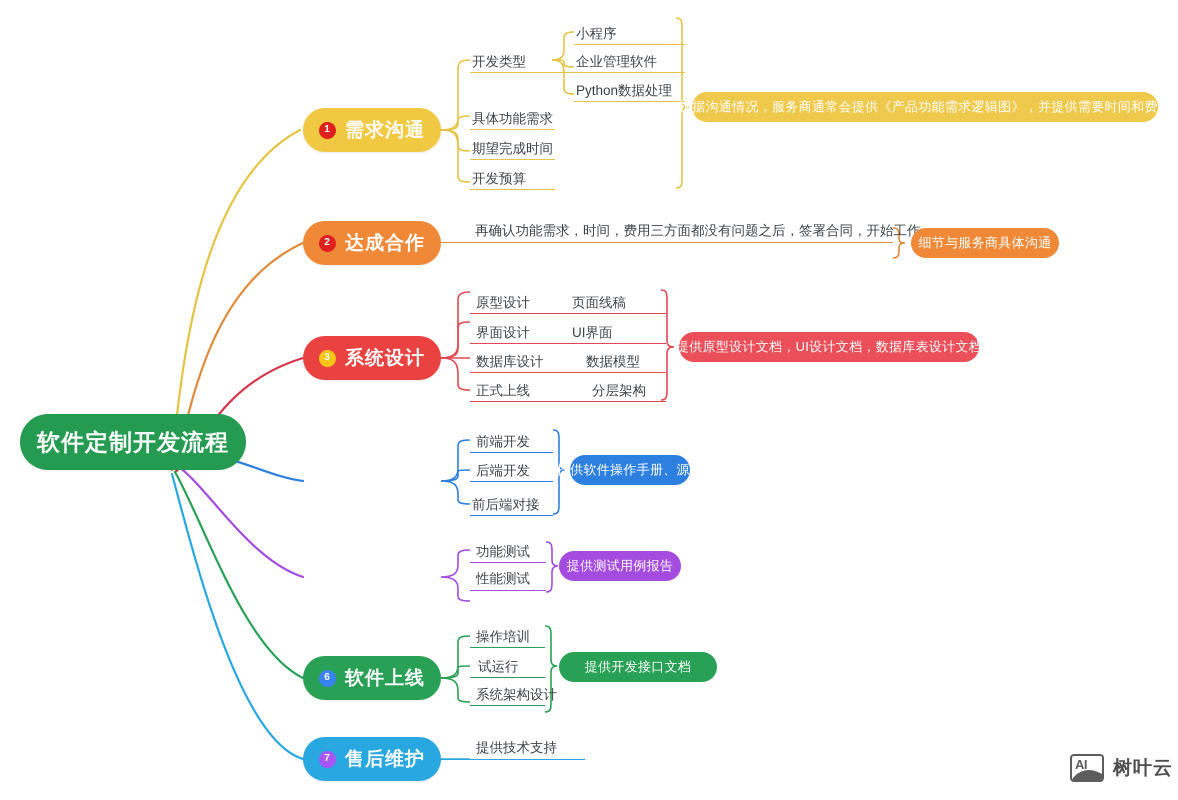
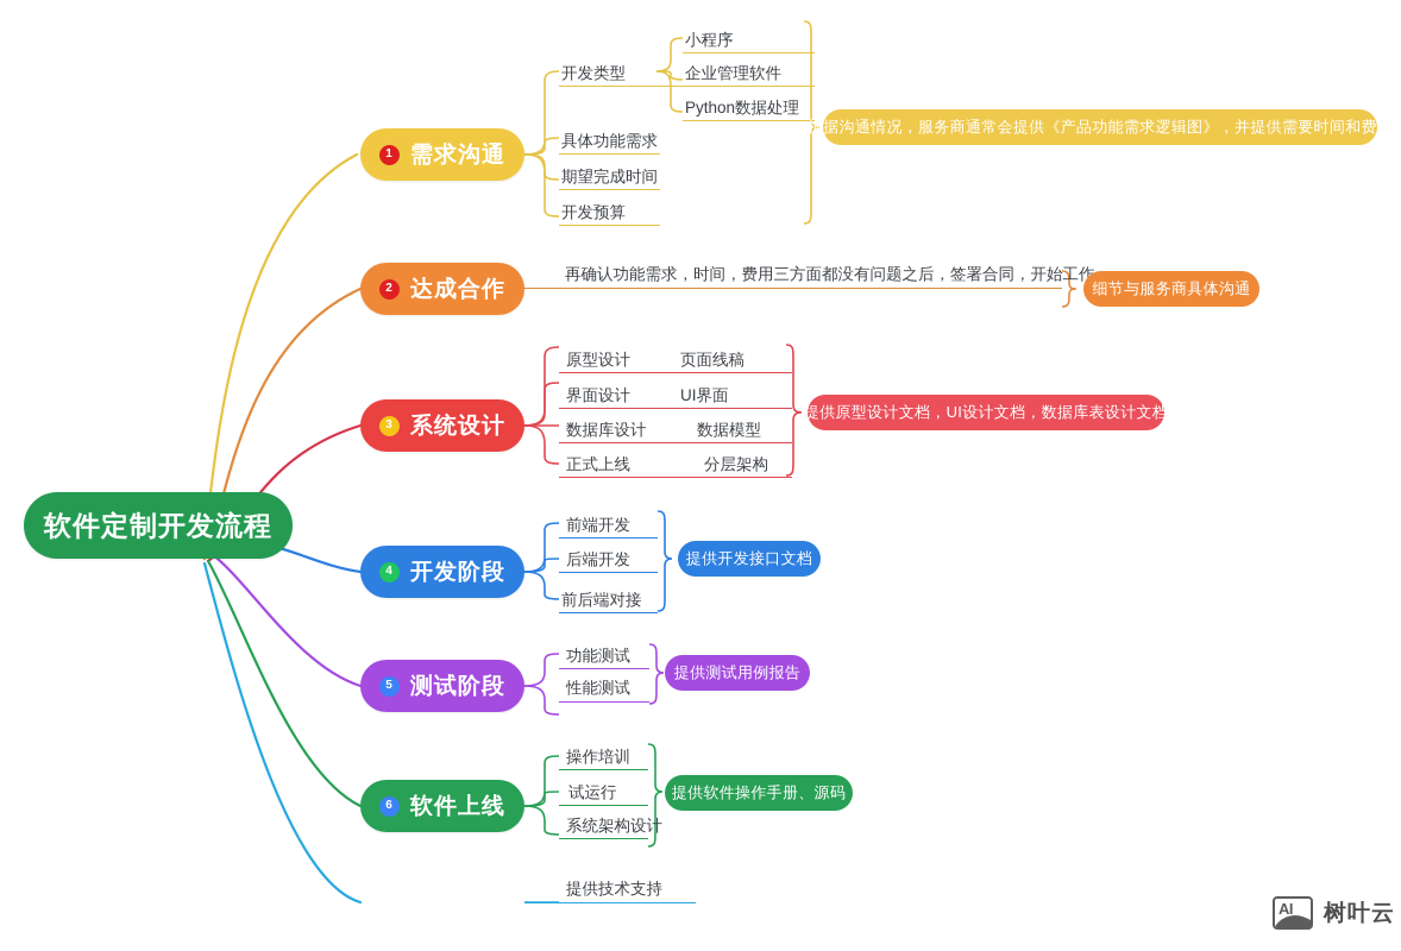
  软件定制开发流程
  1
  需求沟通
  开发类型
  具体功能需求
  期望完成时间
  开发预算
  小程序
  企业管理软件
  Python数据处理
  根据沟通情况，服务商通常会提供《产品功能需求逻辑图》，并提供需要时间和费用
  2
  达成合作
  再确认功能需求，时间，费用三方面都没有问题之后，签署合同，开始工作
  细节与服务商具体沟通
  3
  系统设计
  原型设计
  页面线稿
  界面设计
  UI界面
  数据库设计
  数据模型
  正式上线
  分层架构
  提供原型设计文档，UI设计文档，数据库表设计文档
+ 4
+ 开发阶段
  前端开发
  后端开发
  前后端对接
- 提供软件操作手册、源码
+ 提供开发接口文档
+ 5
+ 测试阶段
  功能测试
  性能测试
  提供测试用例报告
  6
  软件上线
  操作培训
  试运行
  系统架构设计
- 提供开发接口文档
+ 提供软件操作手册、源码
- 7
- 售后维护
  提供技术支持
  AI
  树叶云
